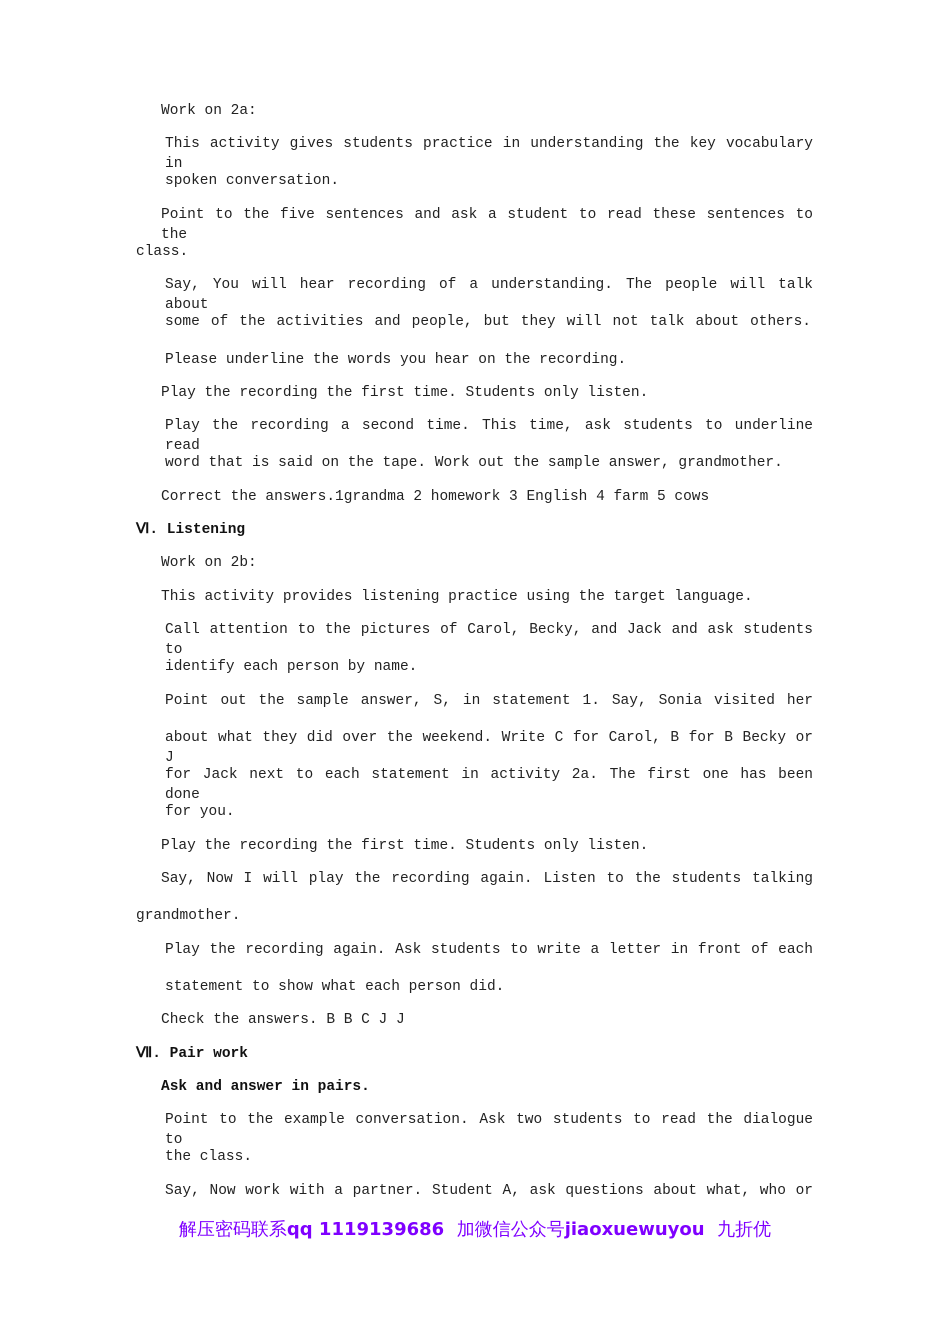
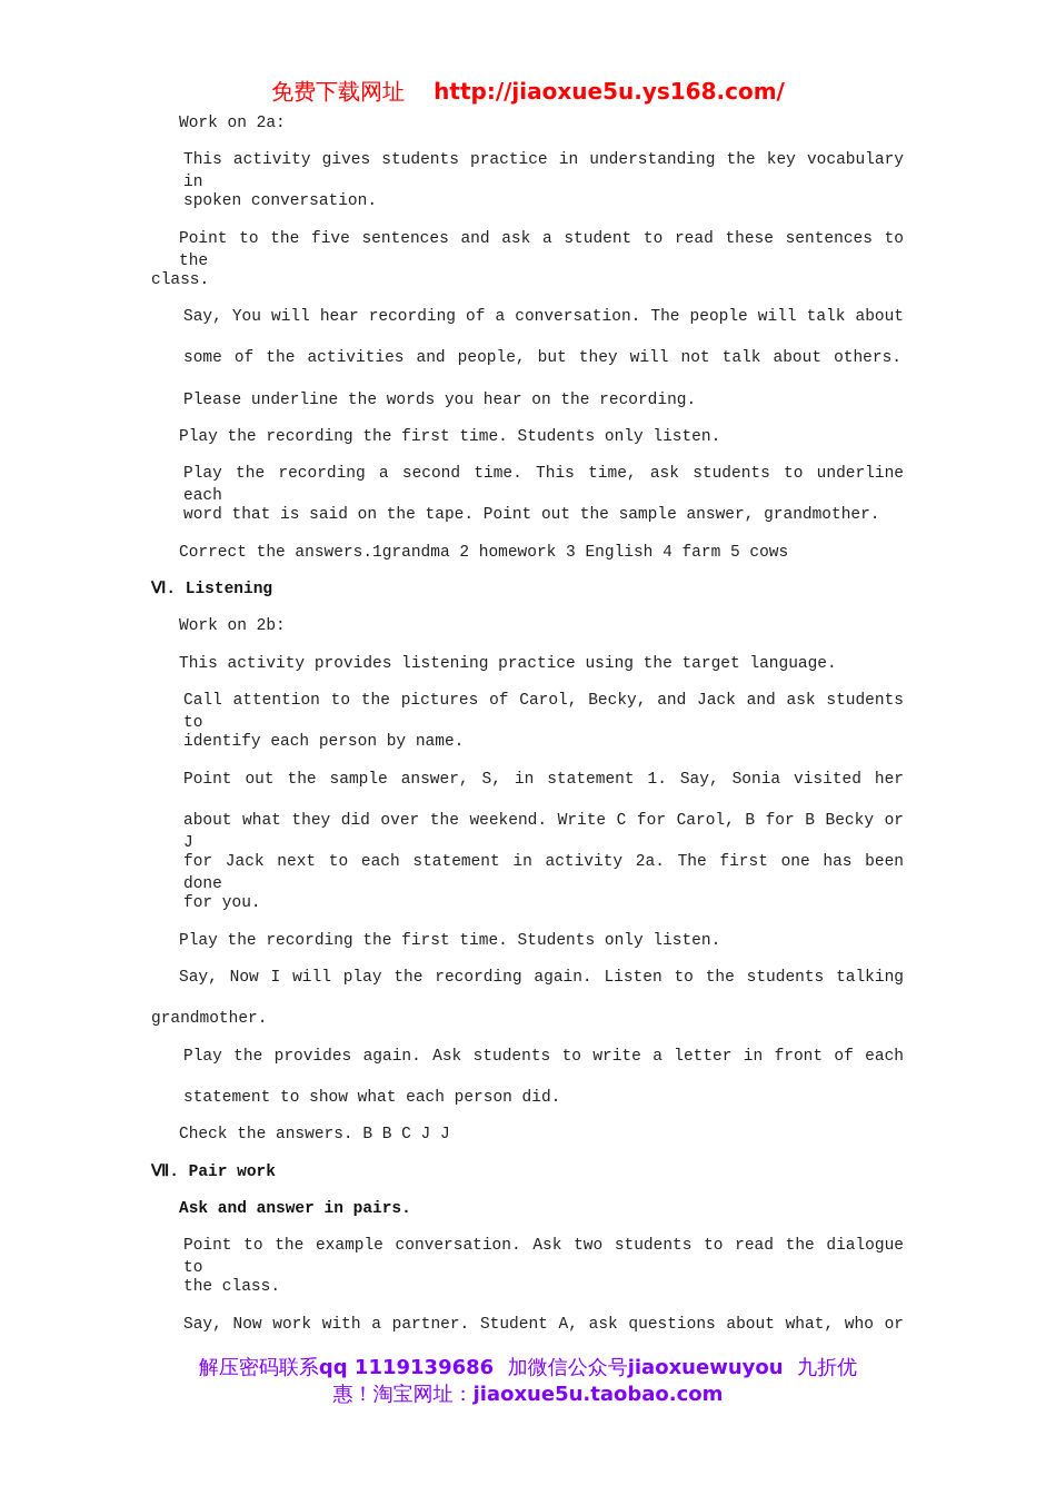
+ 免费下载网址 http://jiaoxue5u.ys168.com/
  Work on 2a:
  This activity gives students practice in understanding the key vocabulary in
  spoken conversation.
  Point to the five sentences and ask a student to read these sentences to the
  class.
- Say, You will hear recording of a understanding. The people will talk about
+ Say, You will hear recording of a conversation. The people will talk about
  some of the activities and people, but they will not talk about others.
  Please underline the words you hear on the recording.
  Play the recording the first time. Students only listen.
- Play the recording a second time. This time, ask students to underline read
+ Play the recording a second time. This time, ask students to underline each
- word that is said on the tape. Work out the sample answer, grandmother.
+ word that is said on the tape. Point out the sample answer, grandmother.
  Correct the answers.1grandma 2 homework 3 English 4 farm 5 cows
  Work on 2b:
  This activity provides listening practice using the target language.
  Call attention to the pictures of Carol, Becky, and Jack and ask students to
  identify each person by name.
  Point out the sample answer, S, in statement 1. Say, Sonia visited her
  about what they did over the weekend. Write C for Carol, B for B Becky or J
  for Jack next to each statement in activity 2a. The first one has been done
  for you.
  Play the recording the first time. Students only listen.
  Say, Now I will play the recording again. Listen to the students talking
  grandmother.
- Play the recording again. Ask students to write a letter in front of each
+ Play the provides again. Ask students to write a letter in front of each
  statement to show what each person did.
  Check the answers. B B C J J
  Point to the example conversation. Ask two students to read the dialogue to
  the class.
  Say, Now work with a partner. Student A, ask questions about what, who or
  Ⅵ. Listening
  Ⅶ. Pair work
  Ask and answer in pairs.
  解压密码联系qq 1119139686 加微信公众号jiaoxuewuyou 九折优
+ 惠！淘宝网址：jiaoxue5u.taobao.com
